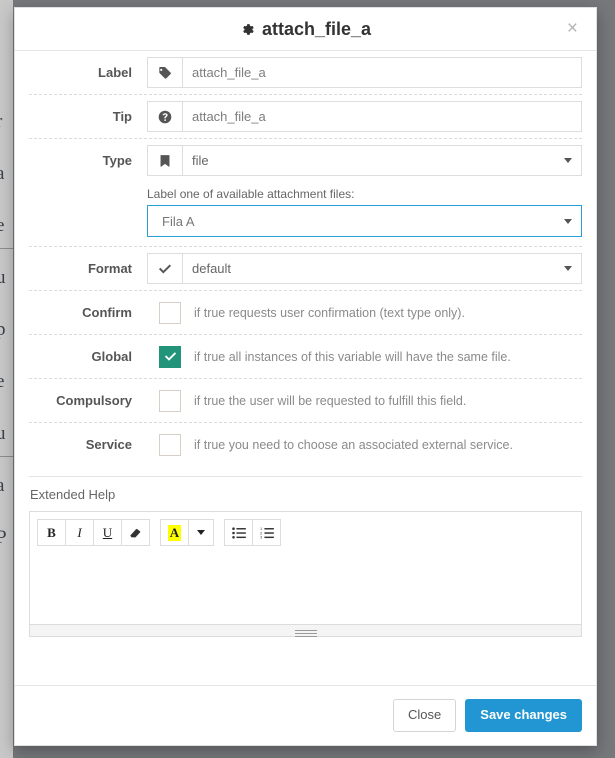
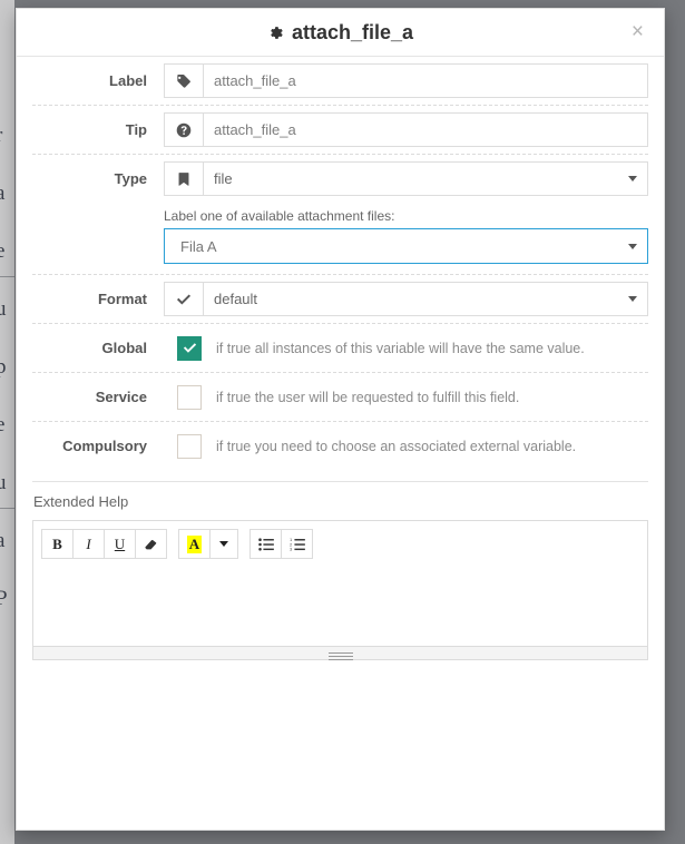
  a
  e
  u
  p
  e
  u
  a
  P
  attach_file_a
  ×
  Label
  attach_file_a
  Tip
  attach_file_a
  Type
  file
  Label one of available attachment files:
  Fila A
  Format
  default
- Confirm
- if true requests user confirmation (text type only).
  Global
- if true all instances of this variable will have the same file.
+ if true all instances of this variable will have the same value.
- Compulsory
+ Service
  if true the user will be requested to fulfill this field.
- Service
+ Compulsory
- if true you need to choose an associated external service.
+ if true you need to choose an associated external variable.
  Extended Help
  B
  I
  U
  A
- Close
- Save changes
